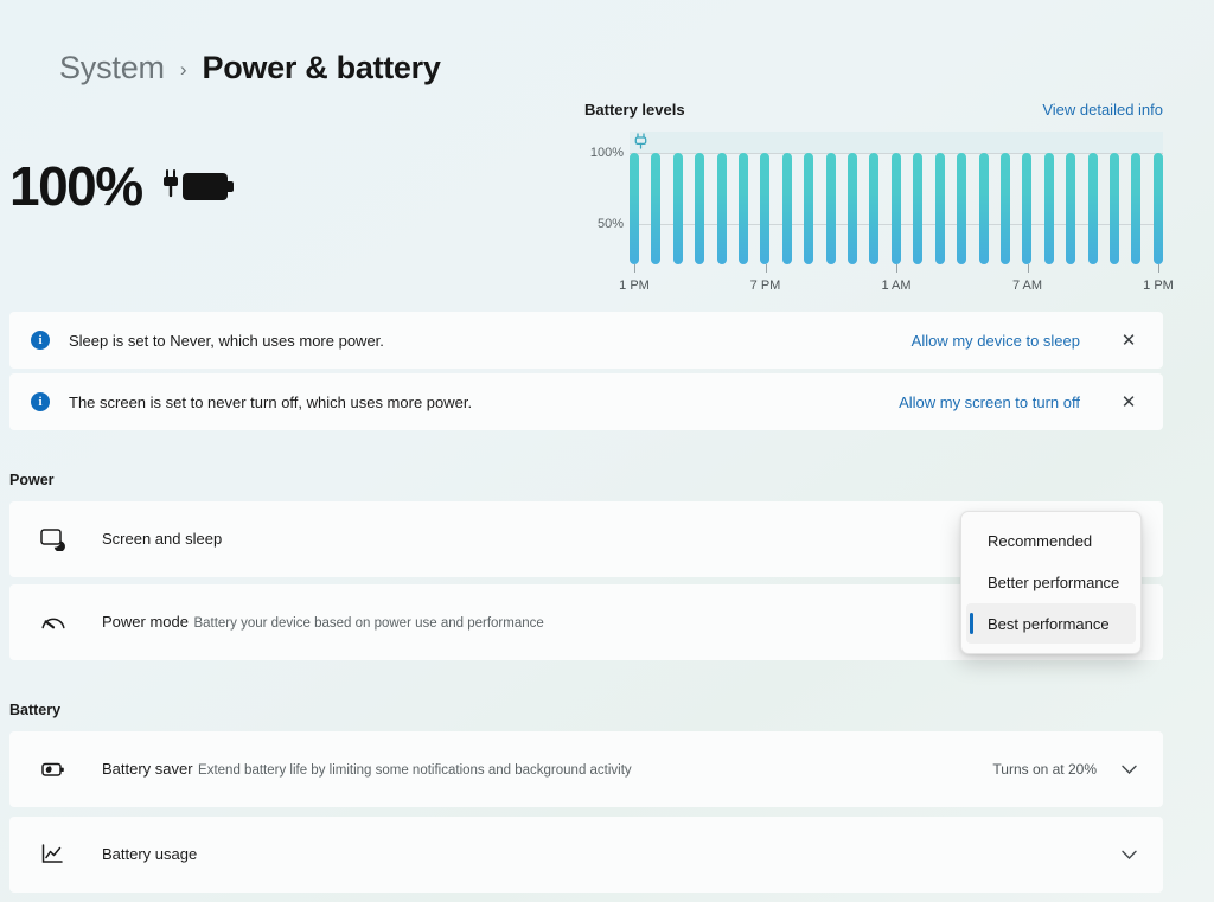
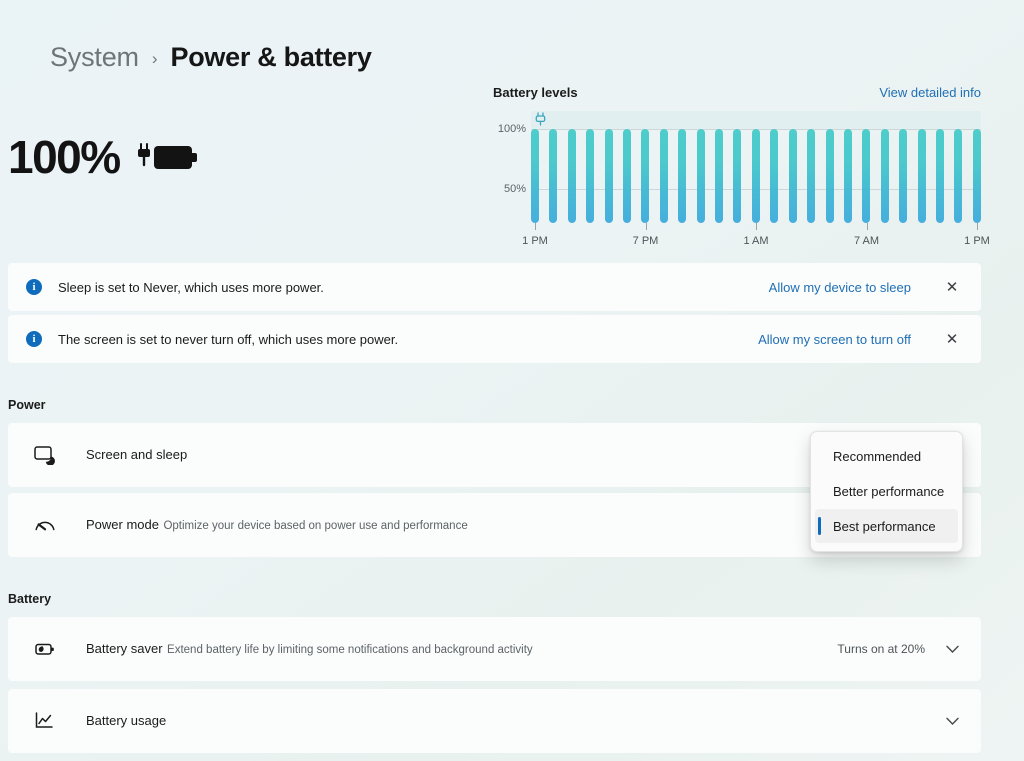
  System
  ›
  Power & battery
  100%
  Battery levels
  View detailed info
  100%
  50%
  1 PM
  7 PM
  1 AM
  7 AM
  1 PM
  i
  Sleep is set to Never, which uses more power.
  Allow my device to sleep
  ✕
  i
  The screen is set to never turn off, which uses more power.
  Allow my screen to turn off
  ✕
  Power
  Screen and sleep
- Power mode Battery your device based on power use and performance
+ Power mode Optimize your device based on power use and performance
  Recommended
  Better performance
  Best performance
  Battery
  Battery saver Extend battery life by limiting some notifications and background activity
  Turns on at 20%
  Battery usage
